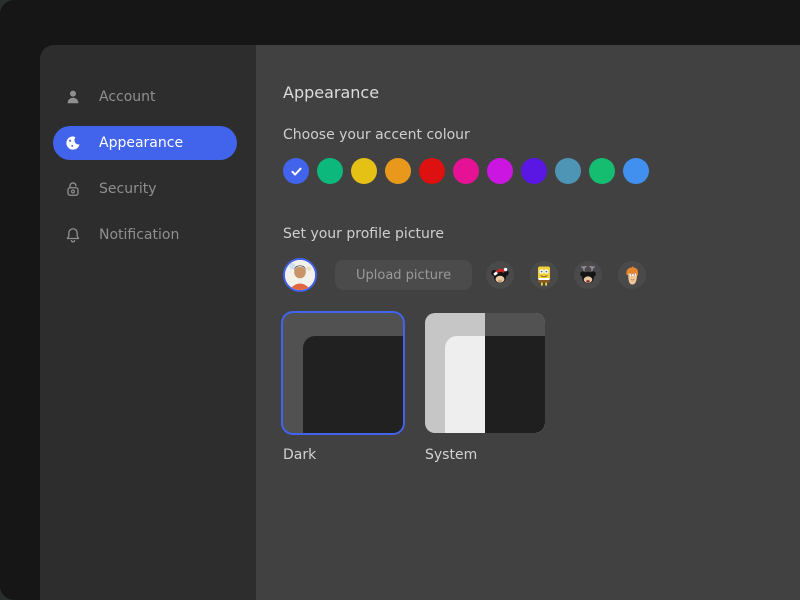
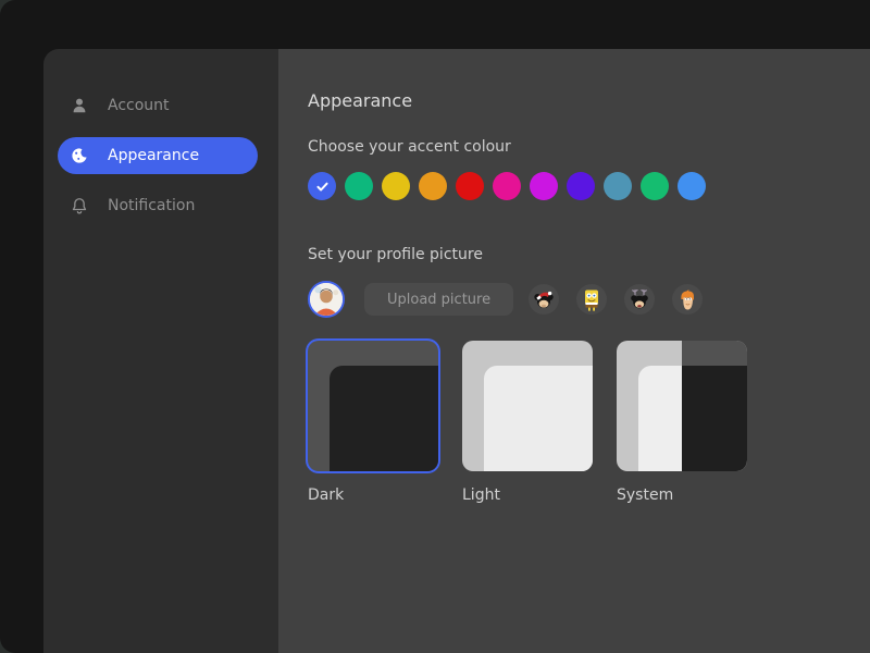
  Account
  Appearance
- Security
  Notification
  Appearance
  Choose your accent colour
  Set your profile picture
  Upload picture
  Dark
+ Light
  System
